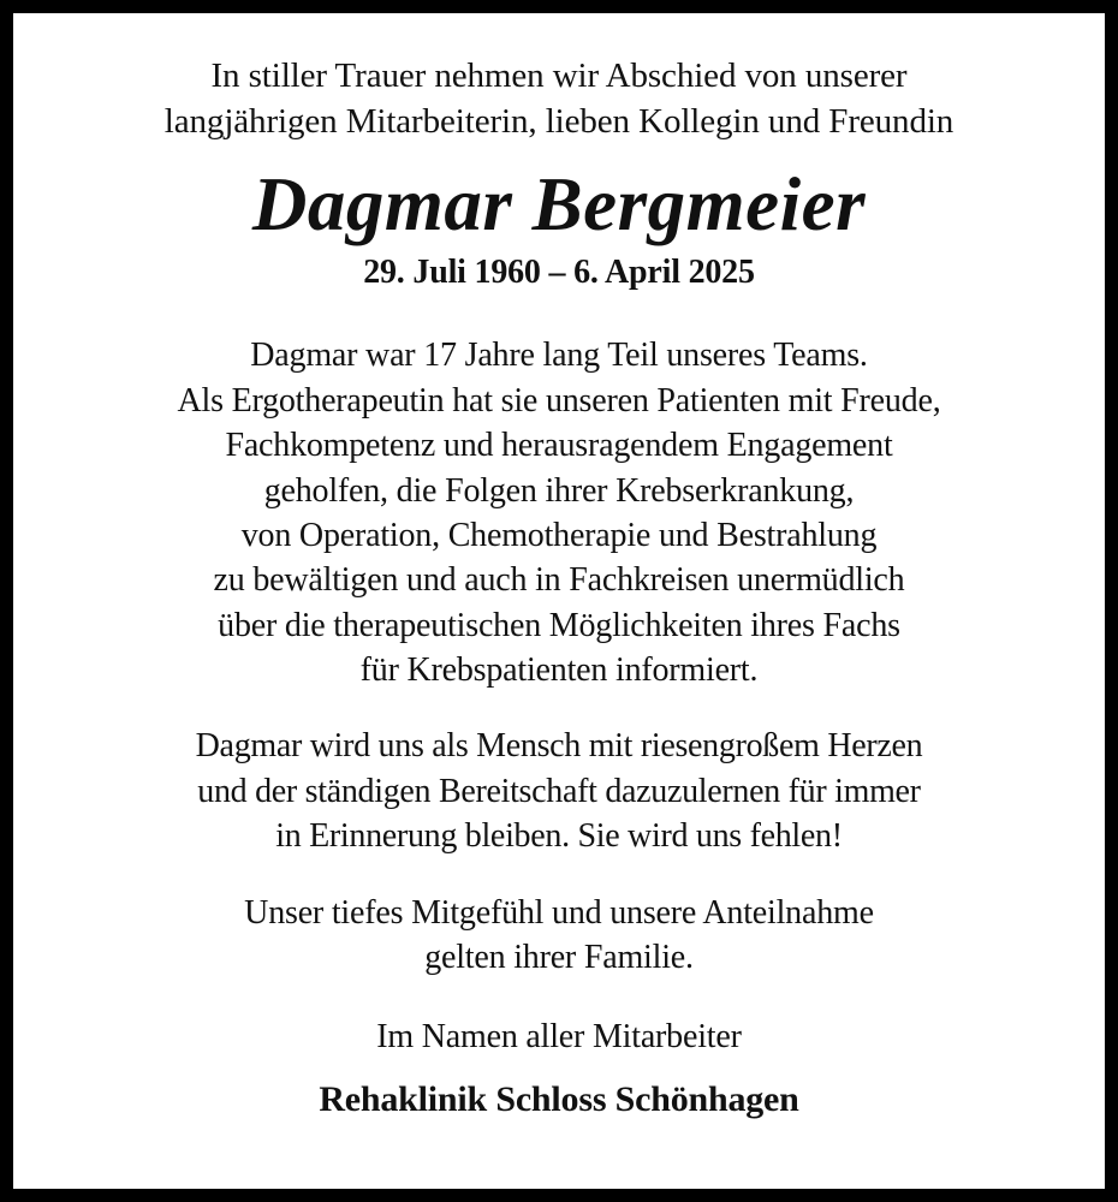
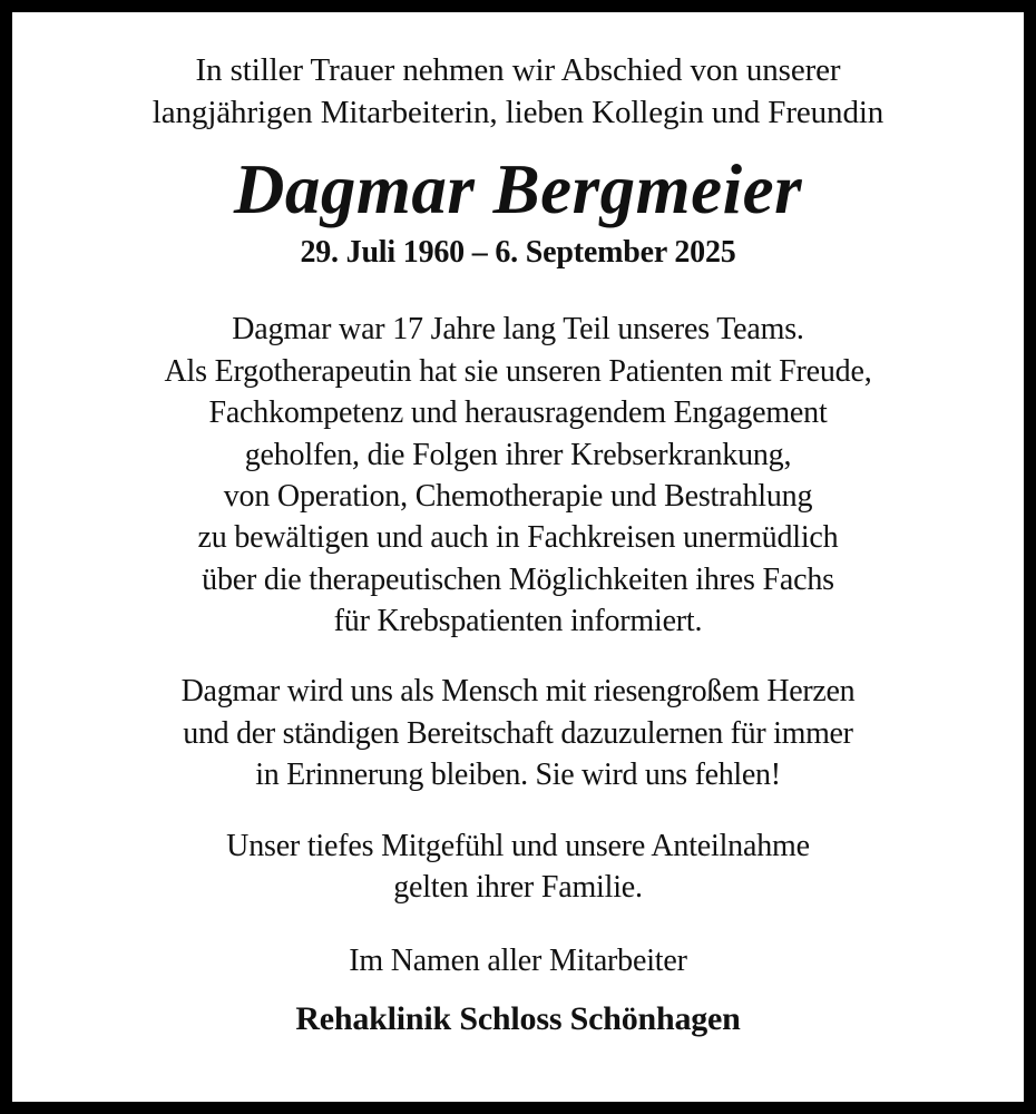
  In stiller Trauer nehmen wir Abschied von unserer
  langjährigen Mitarbeiterin, lieben Kollegin und Freundin
  Dagmar Bergmeier
- 29. Juli 1960 – 6. April 2025
+ 29. Juli 1960 – 6. September 2025
  Dagmar war 17 Jahre lang Teil unseres Teams.
  Als Ergotherapeutin hat sie unseren Patienten mit Freude,
  Fachkompetenz und herausragendem Engagement
  geholfen, die Folgen ihrer Krebserkrankung,
  von Operation, Chemotherapie und Bestrahlung
  zu bewältigen und auch in Fachkreisen unermüdlich
  über die therapeutischen Möglichkeiten ihres Fachs
  für Krebspatienten informiert.
  Dagmar wird uns als Mensch mit riesengroßem Herzen
  und der ständigen Bereitschaft dazuzulernen für immer
  in Erinnerung bleiben. Sie wird uns fehlen!
  Unser tiefes Mitgefühl und unsere Anteilnahme
  gelten ihrer Familie.
  Im Namen aller Mitarbeiter
  Rehaklinik Schloss Schönhagen
